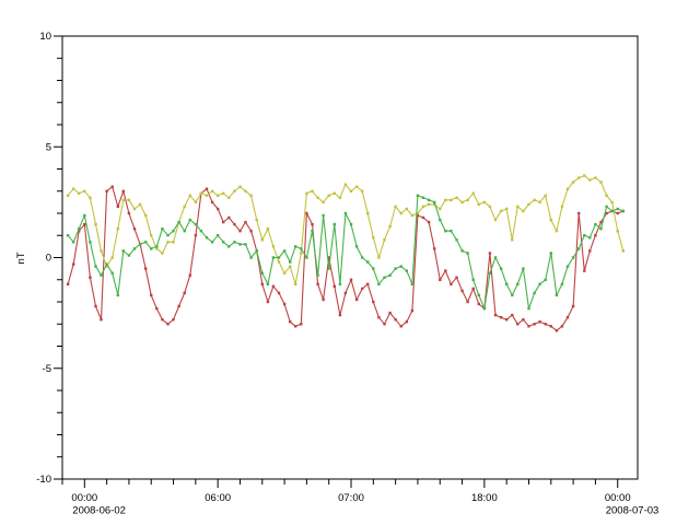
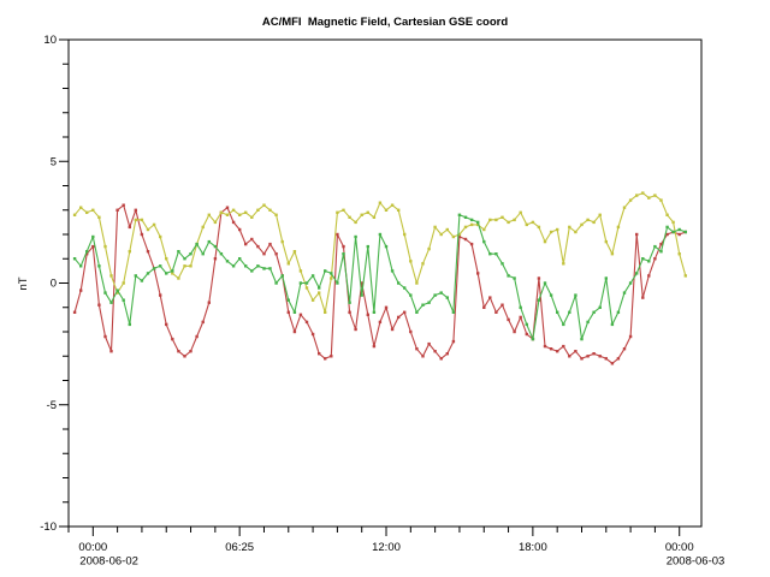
+ AC/MFI Magnetic Field, Cartesian GSE coord
  10
  5
  0
  -5
  -10
  00:00
- 06:00
+ 06:25
- 07:00
+ 12:00
  18:00
  00:00
  2008-06-02
- 2008-07-03
+ 2008-06-03
